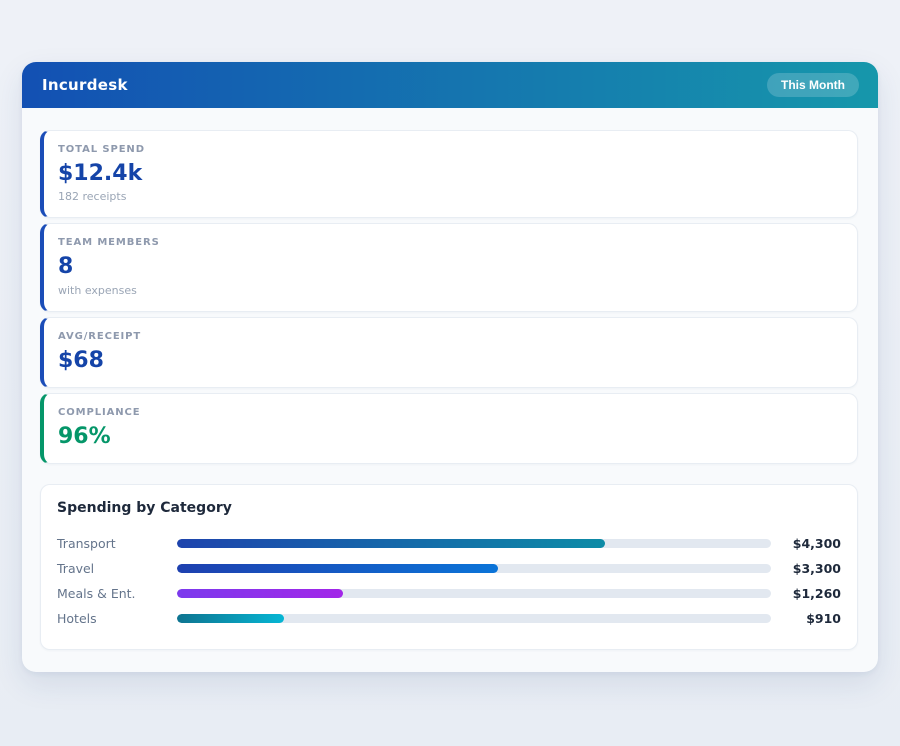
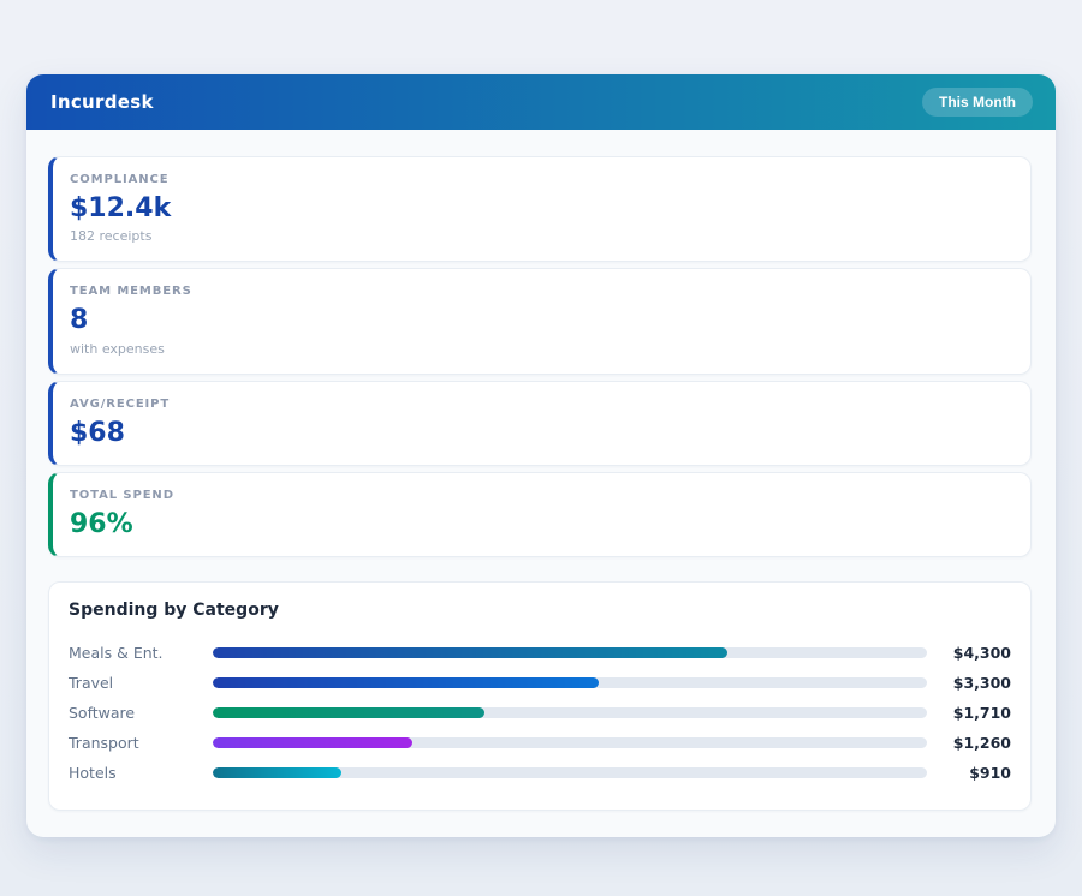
  Incurdesk
  This Month
- TOTAL SPEND
+ COMPLIANCE
  $12.4k
  182 receipts
  TEAM MEMBERS
  8
  with expenses
  AVG/RECEIPT
  $68
- COMPLIANCE
+ TOTAL SPEND
  96%
  Spending by Category
- Transport
+ Meals & Ent.
  $4,300
  Travel
  $3,300
+ Software
+ $1,710
- Meals & Ent.
+ Transport
  $1,260
  Hotels
  $910
